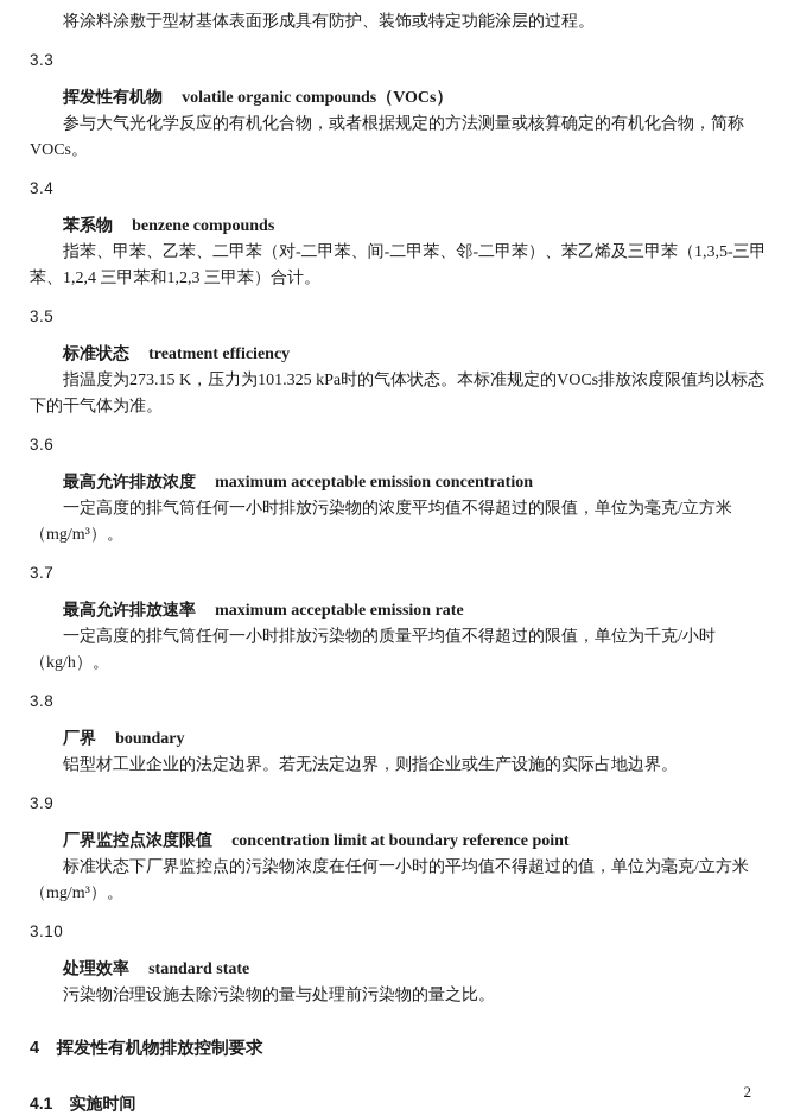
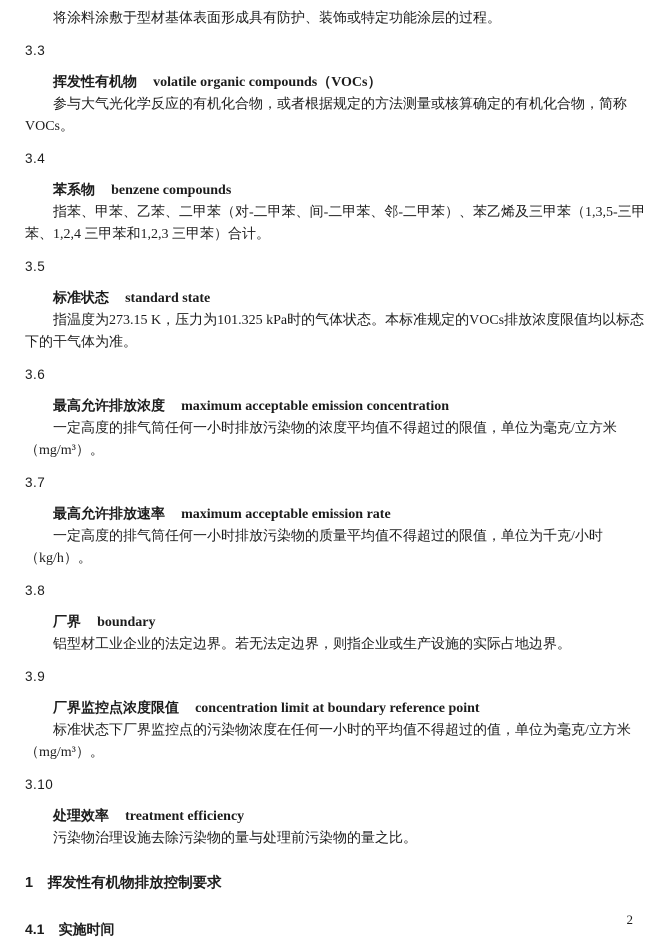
  将涂料涂敷于型材基体表面形成具有防护、装饰或特定功能涂层的过程。
  3.3
  挥发性有机物 volatile organic compounds（VOCs）
  参与大气光化学反应的有机化合物，或者根据规定的方法测量或核算确定的有机化合物，简称VOCs。
  3.4
  苯系物 benzene compounds
  指苯、甲苯、乙苯、二甲苯（对-二甲苯、间-二甲苯、邻-二甲苯）、苯乙烯及三甲苯（1,3,5-三甲苯、1,2,4 三甲苯和1,2,3 三甲苯）合计。
  3.5
- 标准状态 treatment efficiency
+ 标准状态 standard state
  指温度为273.15 K，压力为101.325 kPa时的气体状态。本标准规定的VOCs排放浓度限值均以标态下的干气体为准。
  3.6
  最高允许排放浓度 maximum acceptable emission concentration
  一定高度的排气筒任何一小时排放污染物的浓度平均值不得超过的限值，单位为毫克/立方米（mg/m³）。
  3.7
  最高允许排放速率 maximum acceptable emission rate
  一定高度的排气筒任何一小时排放污染物的质量平均值不得超过的限值，单位为千克/小时（kg/h）。
  3.8
  厂界 boundary
  铝型材工业企业的法定边界。若无法定边界，则指企业或生产设施的实际占地边界。
  3.9
  厂界监控点浓度限值 concentration limit at boundary reference point
  标准状态下厂界监控点的污染物浓度在任何一小时的平均值不得超过的值，单位为毫克/立方米（mg/m³）。
  3.10
- 处理效率 standard state
+ 处理效率 treatment efficiency
  污染物治理设施去除污染物的量与处理前污染物的量之比。
- 4 挥发性有机物排放控制要求
+ 1 挥发性有机物排放控制要求
  4.1 实施时间
  2
